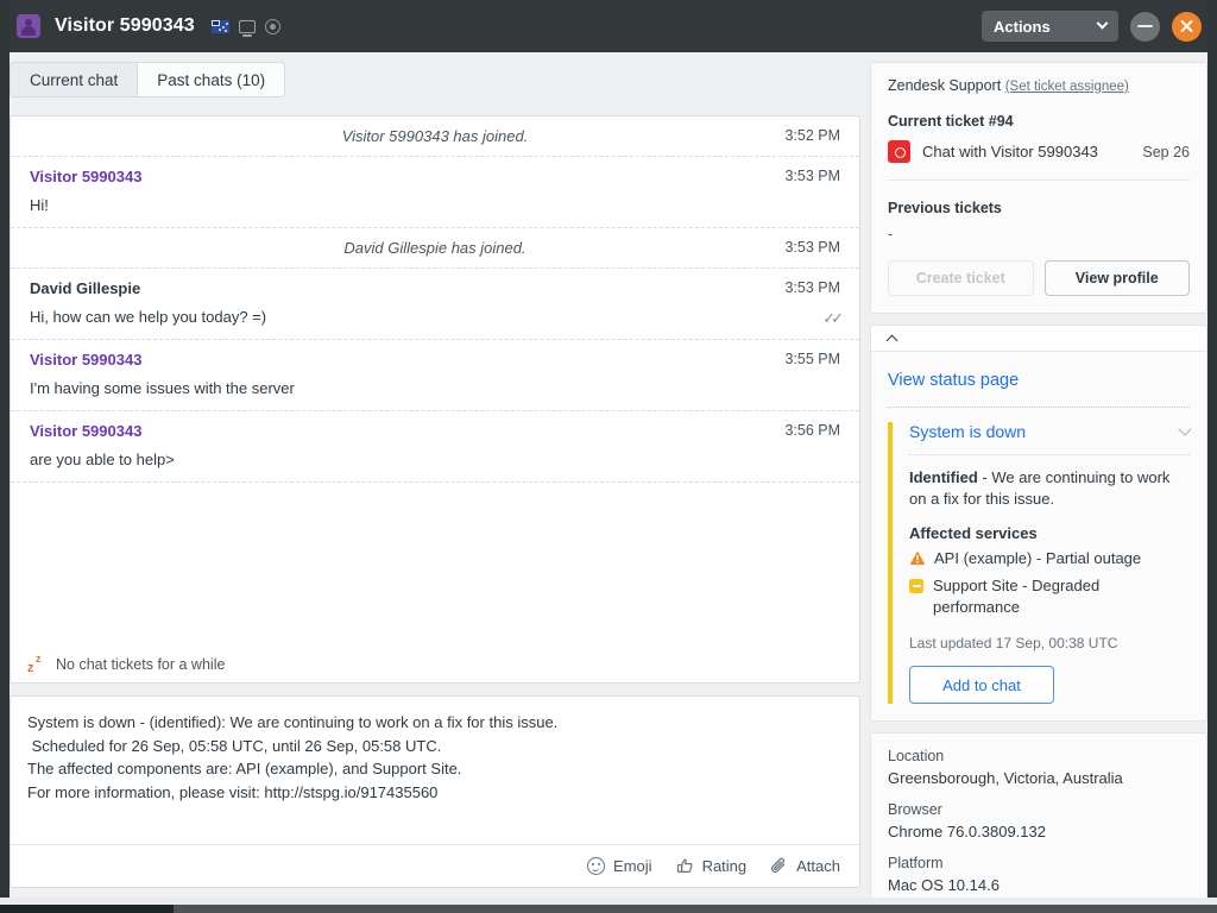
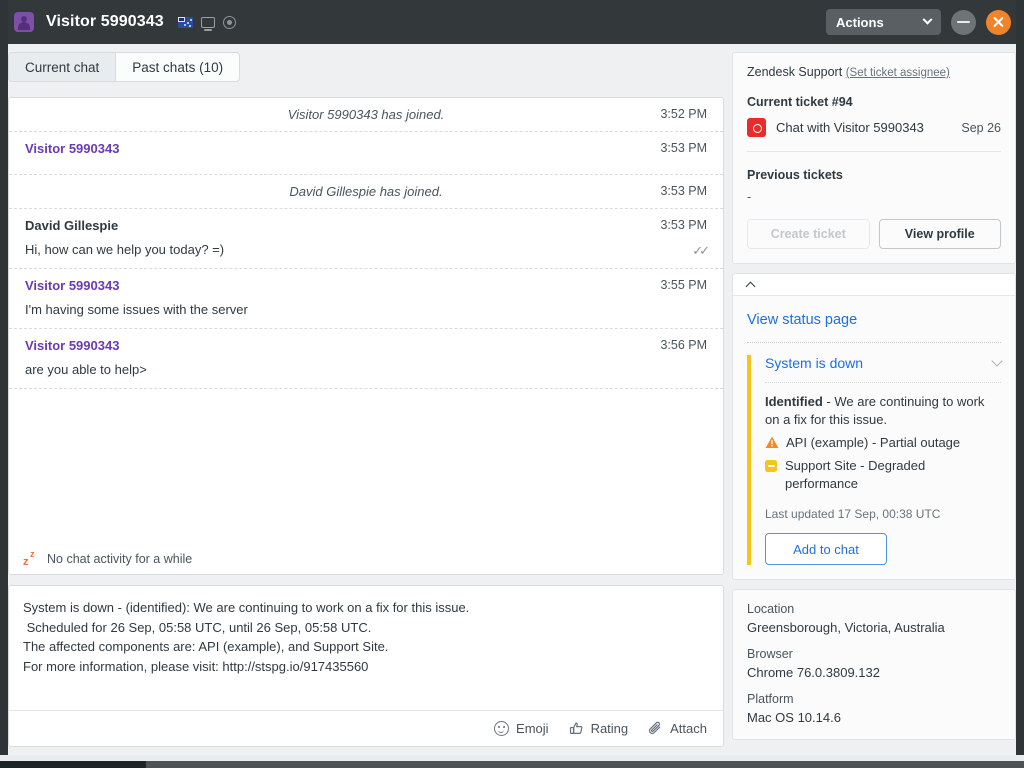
  Visitor 5990343
  Actions
  Current chat
  Past chats (10)
  Visitor 5990343 has joined.
  3:52 PM
  Visitor 5990343
- Hi!
  3:53 PM
  David Gillespie has joined.
  3:53 PM
  David Gillespie
  Hi, how can we help you today? =)
  3:53 PM
  ✓✓
  Visitor 5990343
  I'm having some issues with the server
  3:55 PM
  Visitor 5990343
  are you able to help>
  3:56 PM
- No chat tickets for a while
+ No chat activity for a while
  System is down - (identified): We are continuing to work on a fix for this issue.
  Scheduled for 26 Sep, 05:58 UTC, until 26 Sep, 05:58 UTC.
  The affected components are: API (example), and Support Site.
  For more information, please visit: http://stspg.io/917435560
  Emoji
  Rating
  Attach
  Zendesk Support (Set ticket assignee)
  Current ticket #94
  Chat with Visitor 5990343
  Sep 26
  Previous tickets
  -
  Create ticket
  View profile
  View status page
  System is down
  Identified - We are continuing to work on a fix for this issue.
- Affected services
  API (example) - Partial outage
  Support Site - Degraded performance
  Last updated 17 Sep, 00:38 UTC
  Add to chat
  Location
  Greensborough, Victoria, Australia
  Browser
  Chrome 76.0.3809.132
  Platform
  Mac OS 10.14.6
